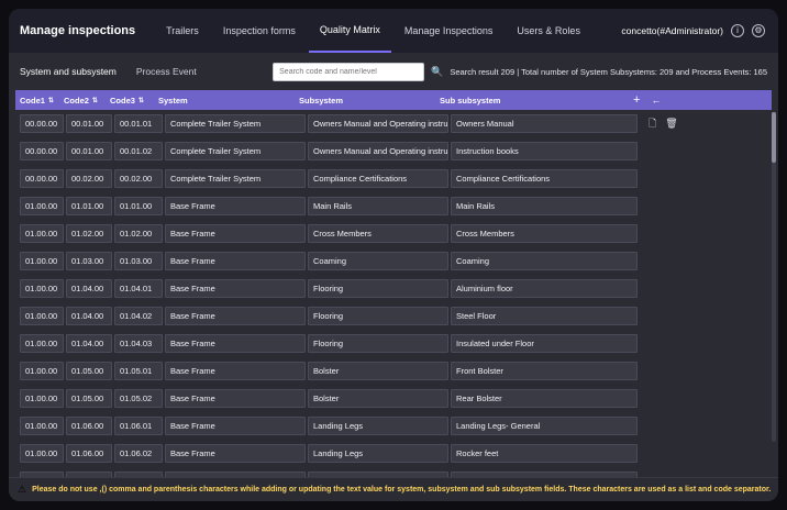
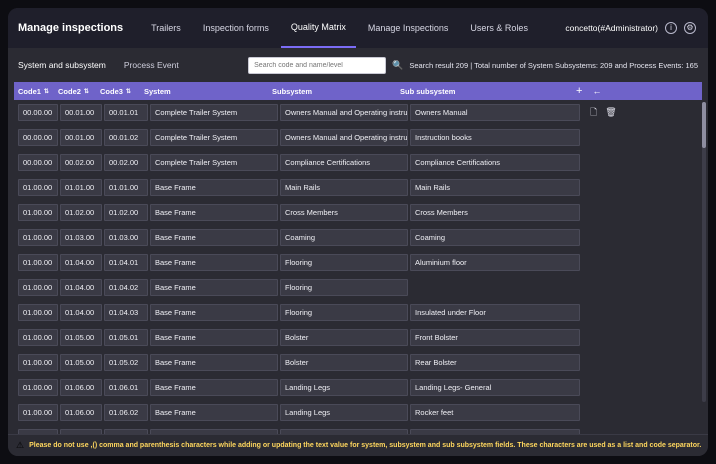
  Manage inspections
  Trailers
  Inspection forms
  Quality Matrix
  Manage Inspections
  Users & Roles
  concetto(#Administrator)
  i
  ⚙
  System and subsystem
  Process Event
  Search code and name/level
  🔍
  Search result 209 | Total number of System Subsystems: 209 and Process Events: 165
  Code1
  Code2
  Code3
  System
  Subsystem
  Sub subsystem
  +
  ←
  00.00.00
  00.01.00
  00.01.01
  Complete Trailer System
  Owners Manual and Operating instru
  Owners Manual
  🗋
  🗑
  00.00.00
  00.01.00
  00.01.02
  Complete Trailer System
  Owners Manual and Operating instru
  Instruction books
  00.00.00
  00.02.00
  00.02.00
  Complete Trailer System
  Compliance Certifications
  Compliance Certifications
  01.00.00
  01.01.00
  01.01.00
  Base Frame
  Main Rails
  Main Rails
  01.00.00
  01.02.00
  01.02.00
  Base Frame
  Cross Members
  Cross Members
  01.00.00
  01.03.00
  01.03.00
  Base Frame
  Coaming
  Coaming
  01.00.00
  01.04.00
  01.04.01
  Base Frame
  Flooring
  Aluminium floor
  01.00.00
  01.04.00
  01.04.02
  Base Frame
  Flooring
- Steel Floor
  01.00.00
  01.04.00
  01.04.03
  Base Frame
  Flooring
  Insulated under Floor
  01.00.00
  01.05.00
  01.05.01
  Base Frame
  Bolster
  Front Bolster
  01.00.00
  01.05.00
  01.05.02
  Base Frame
  Bolster
  Rear Bolster
  01.00.00
  01.06.00
  01.06.01
  Base Frame
  Landing Legs
  Landing Legs- General
  01.00.00
  01.06.00
  01.06.02
  Base Frame
  Landing Legs
  Rocker feet
  ⚠
